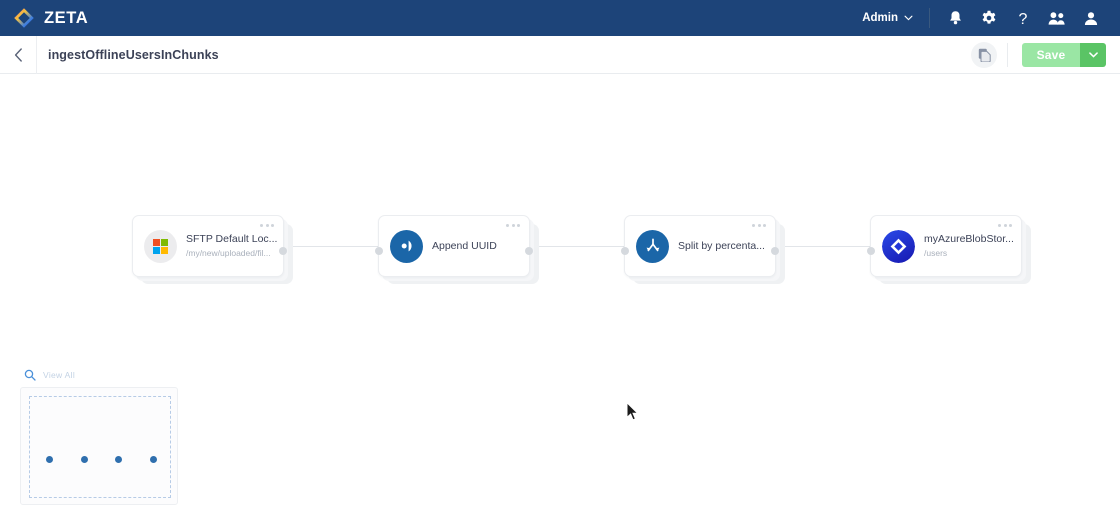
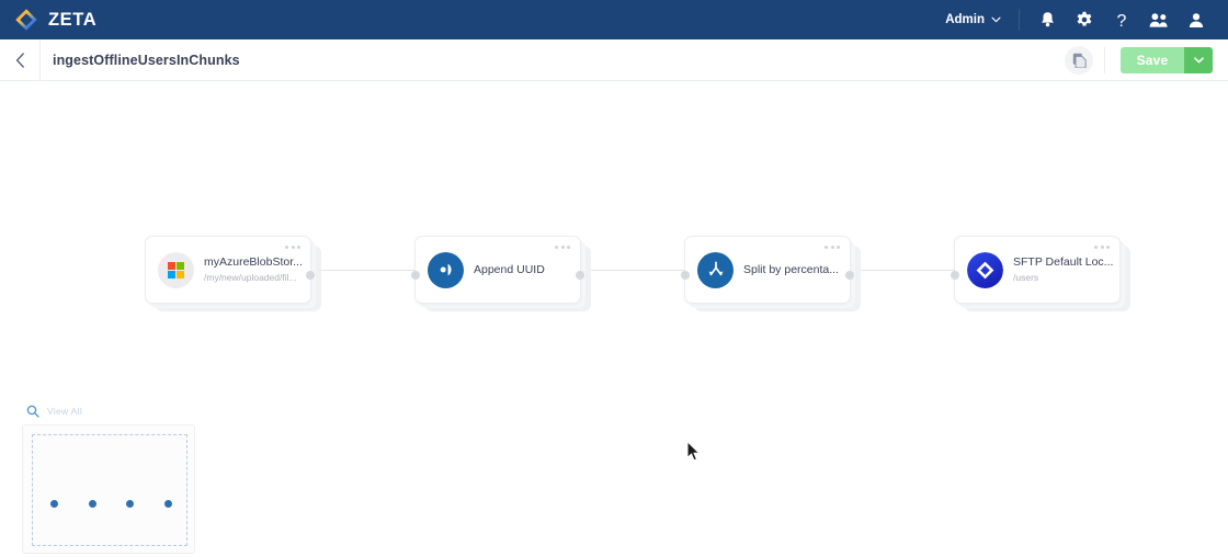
  ZETA
  Admin
  ?
  ingestOfflineUsersInChunks
  Save
- SFTP Default Loc...
+ myAzureBlobStor...
  /my/new/uploaded/fil...
  Append UUID
  Split by percenta...
- myAzureBlobStor...
+ SFTP Default Loc...
  /users
  View All
